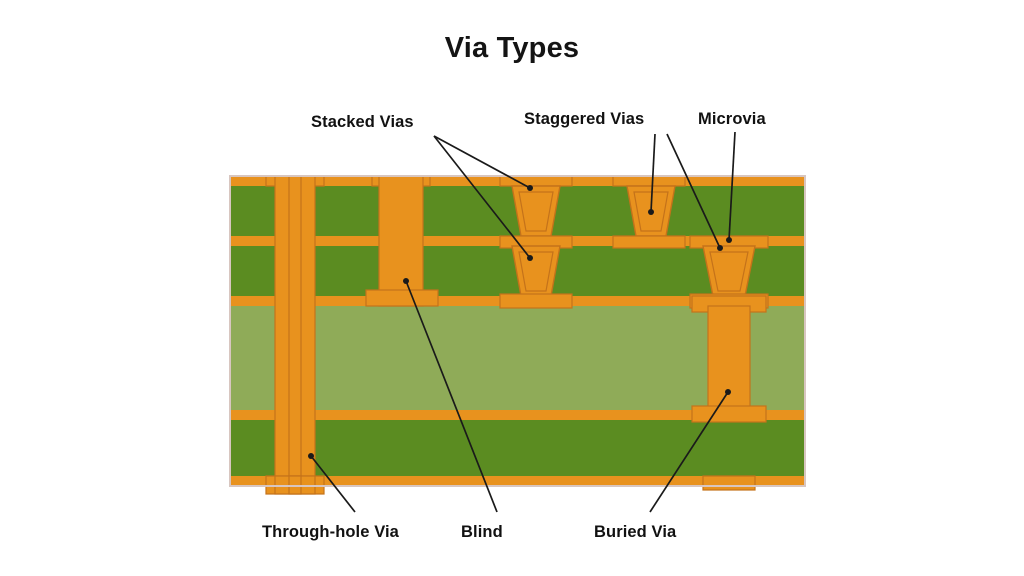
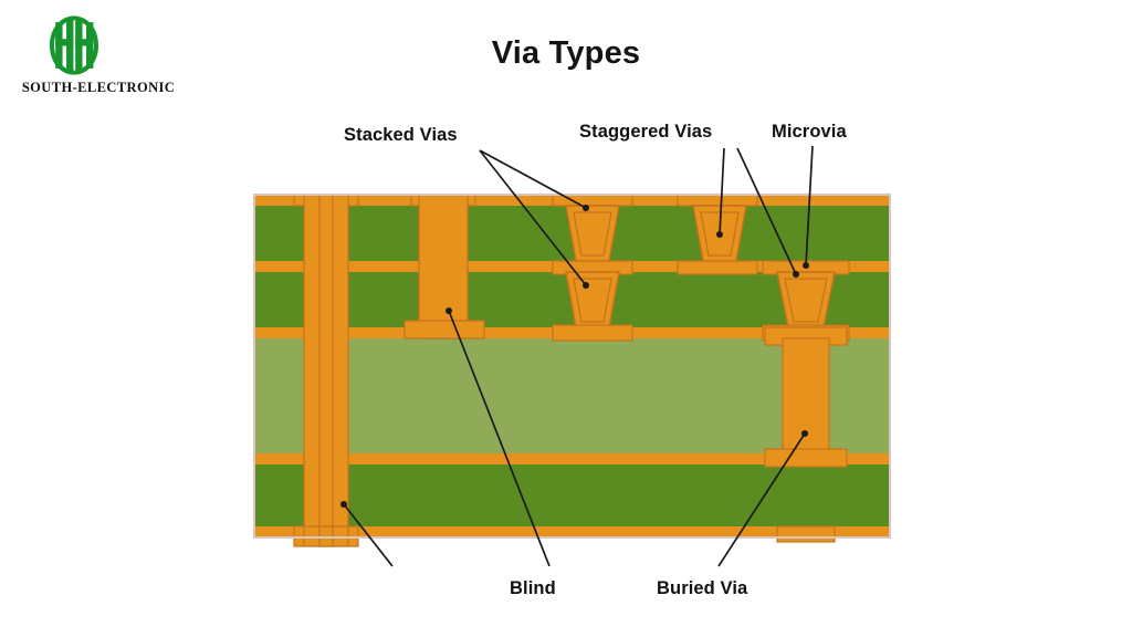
+ SOUTH-ELECTRONIC
  Via Types
  Stacked Vias
  Staggered Vias
  Microvia
- Through-hole Via
  Blind
  Buried Via
